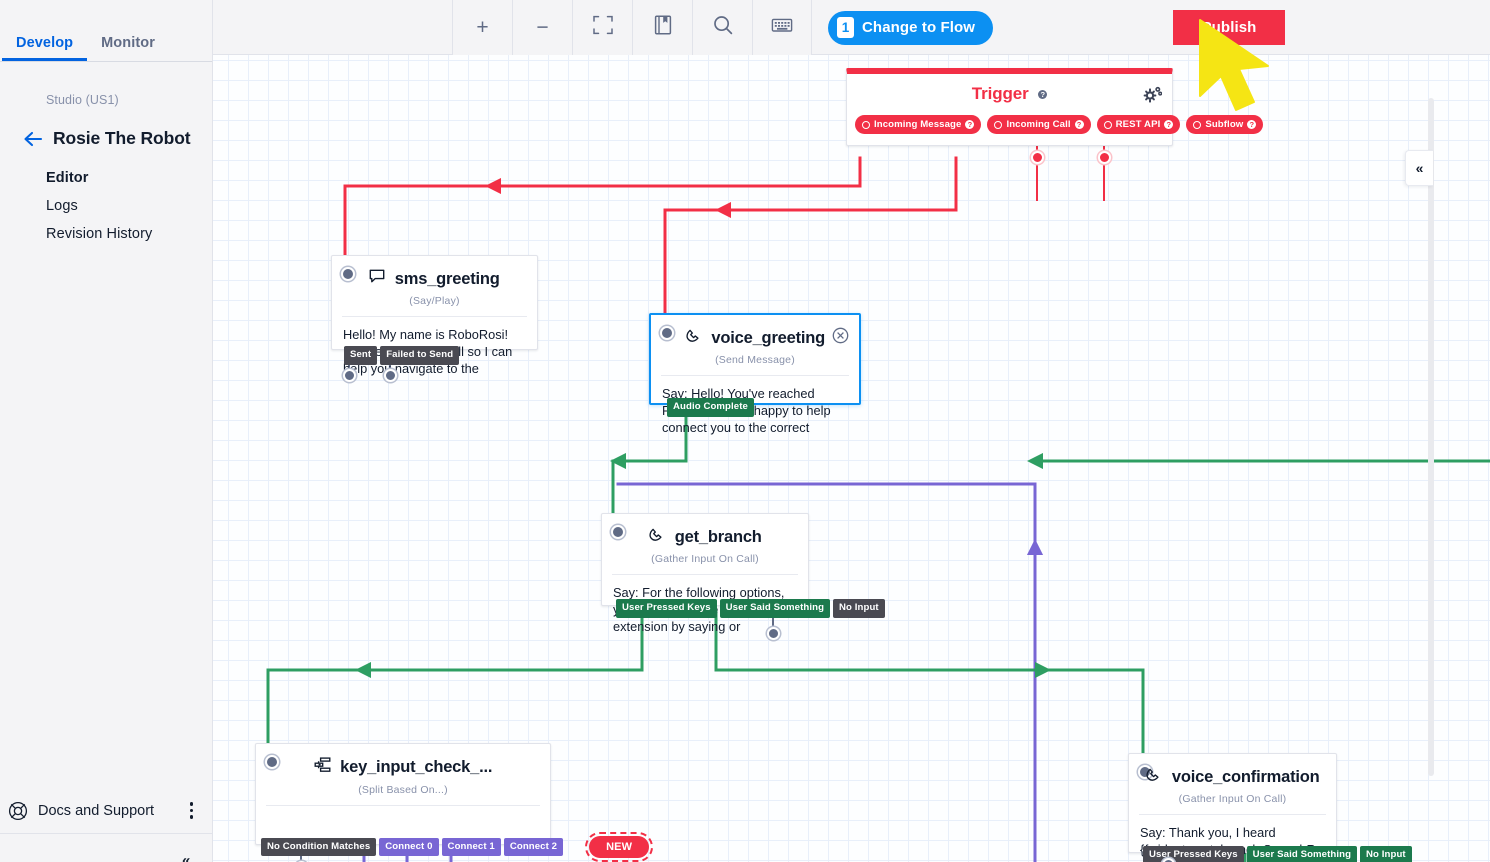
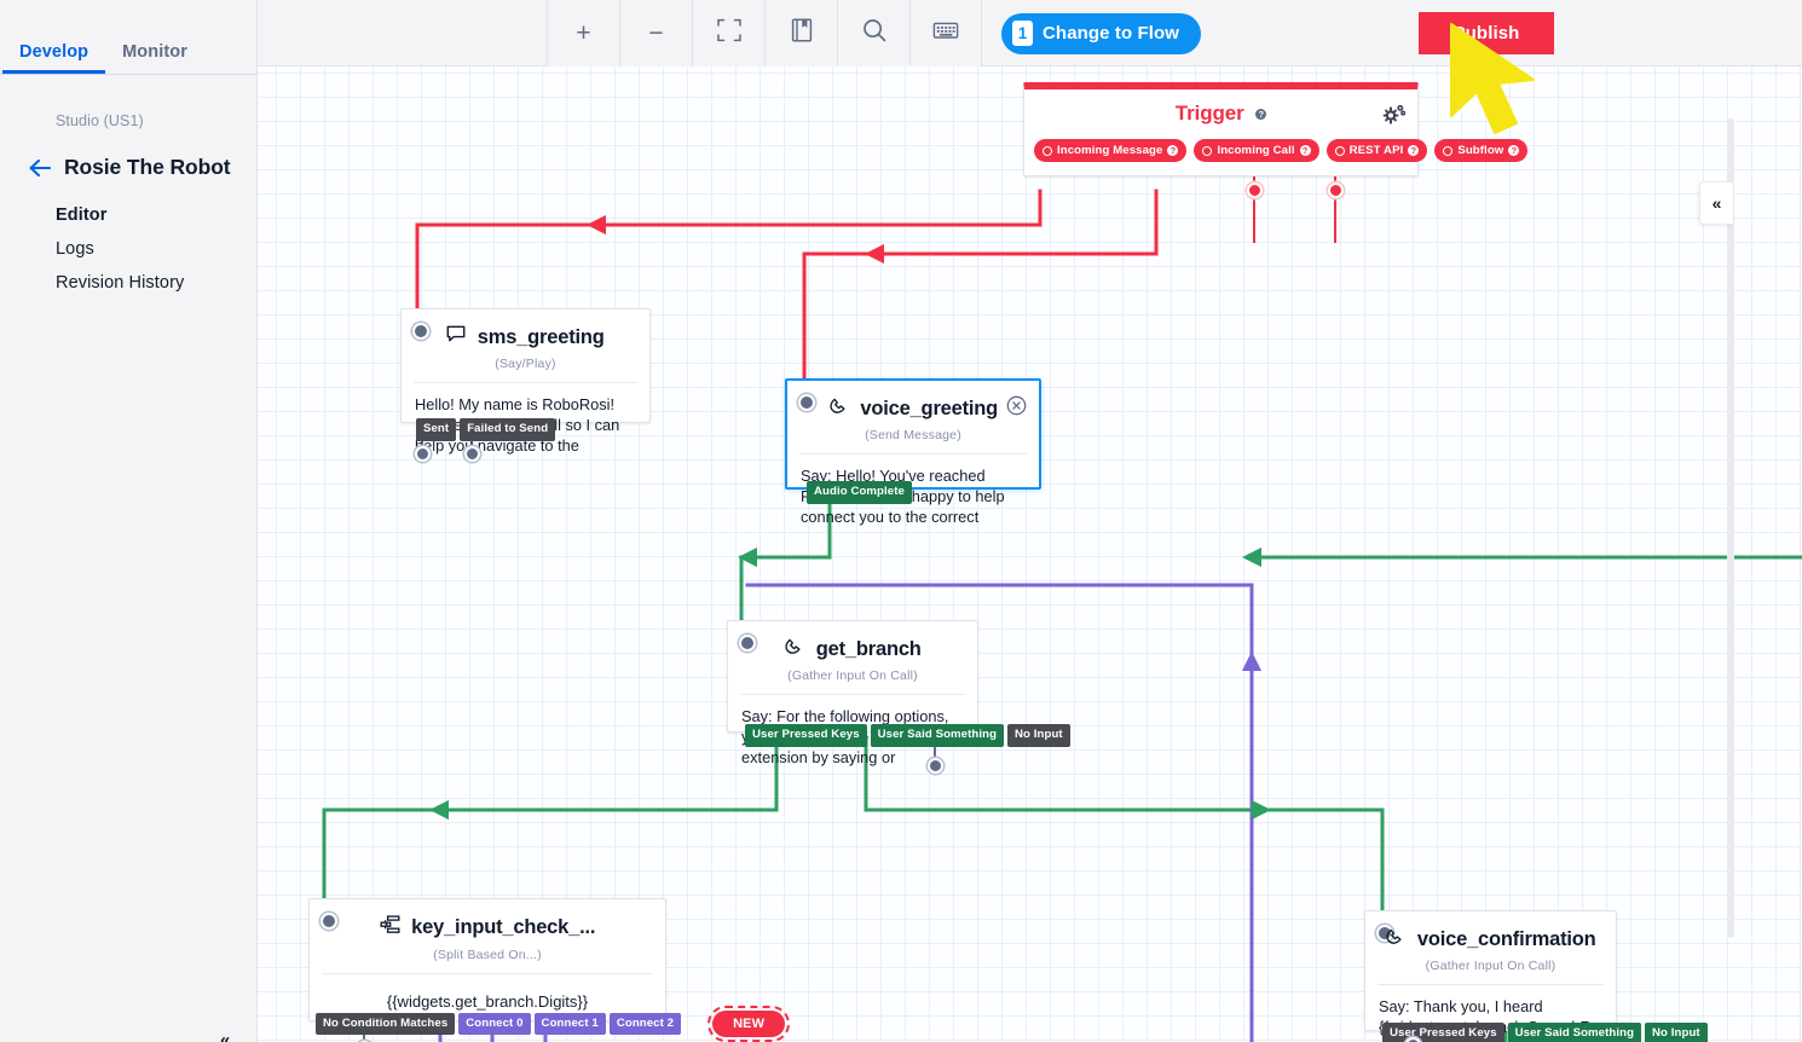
  Develop
  Monitor
  Studio (US1)
  Rosie The Robot
  Editor
  Logs
  Revision History
- Docs and Support
  «
  +
  −
  1
  Change to Flow
  ublish
  Trigger ?
  Incoming Message
  ?
  Incoming Call
  ?
  REST API
  ?
  Subflow
  ?
  sms_greeting
  (Say/Play)
  Hello! My name is RoboRosi! ell so I can elp yo navigate to the
  Sent
  Failed to Send
  voice_greeting
  (Send Message)
  Say: Hello! You've reached happy to help connect you to the correct
  Audio Complete
  get_branch
  (Gather Input On Call)
  User Pressed Keys
  User Said Something
  No Input
  key_input_check_...
  (Split Based On...)
+ {{widgets.get_branch.Digits}}
  No Condition Matches
  Connect 0
  Connect 1
  Connect 2
  NEW
  voice_confirmation
  (Gather Input On Call)
  User Pressed Keys
  User Said Something
  No Input
  «
